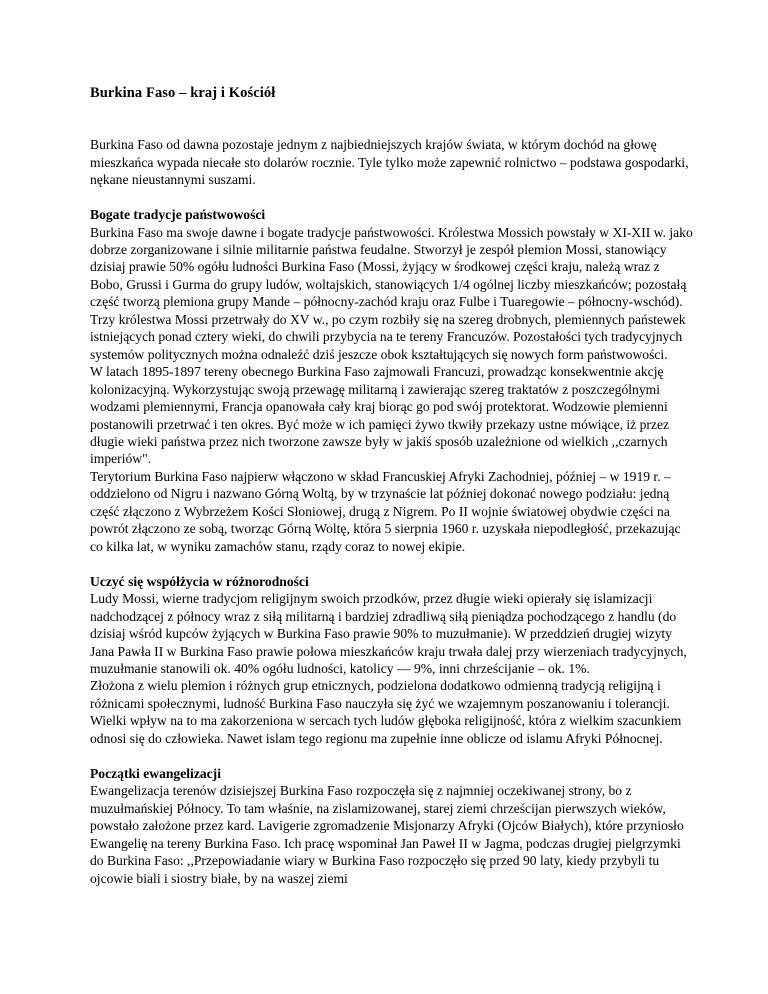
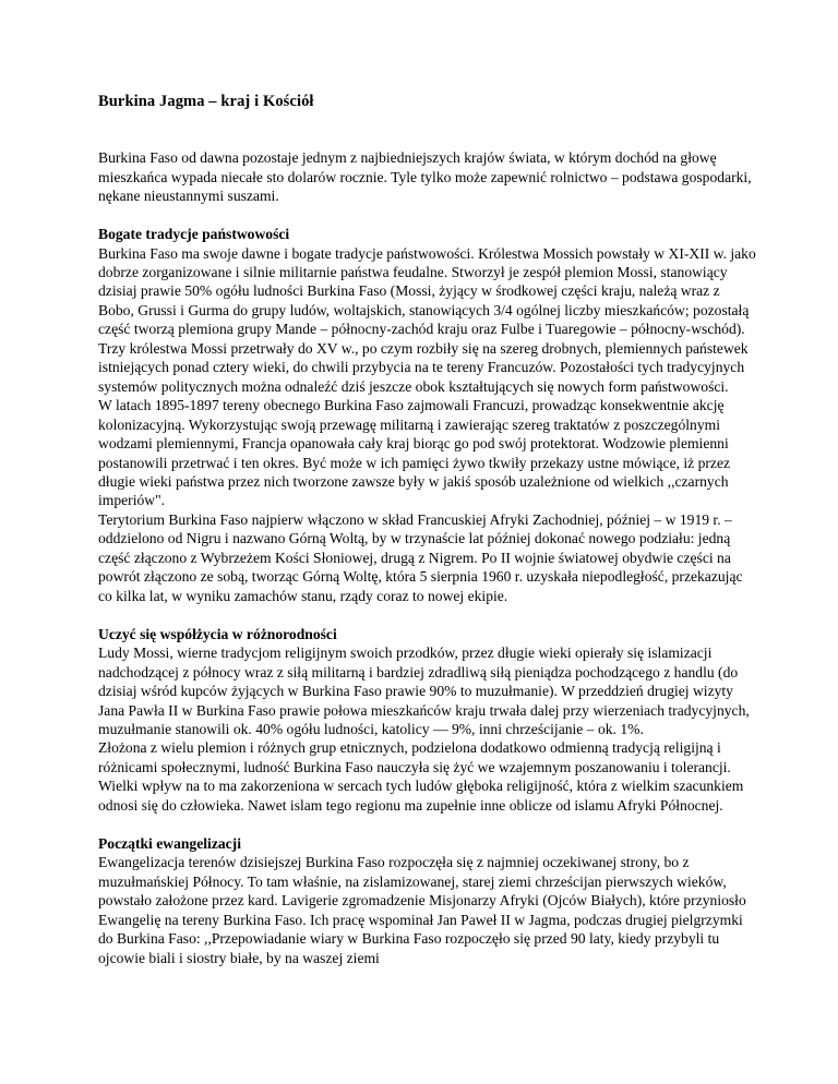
- Burkina Faso – kraj i Kościół
+ Burkina Jagma – kraj i Kościół
  Burkina Faso od dawna pozostaje jednym z najbiedniejszych krajów świata, w którym dochód na głowę mieszkańca wypada niecałe sto dolarów rocznie. Tyle tylko może zapewnić rolnictwo – podstawa gospodarki, nękane nieustannymi suszami.
  Bogate tradycje państwowości
- Burkina Faso ma swoje dawne i bogate tradycje państwowości. Królestwa Mossich powstały w XI-XII w. jako dobrze zorganizowane i silnie militarnie państwa feudalne. Stworzył je zespół plemion Mossi, stanowiący dzisiaj prawie 50% ogółu ludności Burkina Faso (Mossi, żyjący w środkowej części kraju, należą wraz z Bobo, Grussi i Gurma do grupy ludów, woltajskich, stanowiących 1/4 ogólnej liczby mieszkańców; pozostałą część tworzą plemiona grupy Mande – północny-zachód kraju oraz Fulbe i Tuaregowie – północny-wschód). Trzy królestwa Mossi przetrwały do XV w., po czym rozbiły się na szereg drobnych, plemiennych państewek istniejących ponad cztery wieki, do chwili przybycia na te tereny Francuzów. Pozostałości tych tradycyjnych systemów politycznych można odnaleźć dziś jeszcze obok kształtujących się nowych form państwowości.
+ Burkina Faso ma swoje dawne i bogate tradycje państwowości. Królestwa Mossich powstały w XI-XII w. jako dobrze zorganizowane i silnie militarnie państwa feudalne. Stworzył je zespół plemion Mossi, stanowiący dzisiaj prawie 50% ogółu ludności Burkina Faso (Mossi, żyjący w środkowej części kraju, należą wraz z Bobo, Grussi i Gurma do grupy ludów, woltajskich, stanowiących 3/4 ogólnej liczby mieszkańców; pozostałą część tworzą plemiona grupy Mande – północny-zachód kraju oraz Fulbe i Tuaregowie – północny-wschód). Trzy królestwa Mossi przetrwały do XV w., po czym rozbiły się na szereg drobnych, plemiennych państewek istniejących ponad cztery wieki, do chwili przybycia na te tereny Francuzów. Pozostałości tych tradycyjnych systemów politycznych można odnaleźć dziś jeszcze obok kształtujących się nowych form państwowości.
  W latach 1895-1897 tereny obecnego Burkina Faso zajmowali Francuzi, prowadząc konsekwentnie akcję kolonizacyjną. Wykorzystując swoją przewagę militarną i zawierając szereg traktatów z poszczególnymi wodzami plemiennymi, Francja opanowała cały kraj biorąc go pod swój protektorat. Wodzowie plemienni postanowili przetrwać i ten okres. Być może w ich pamięci żywo tkwiły przekazy ustne mówiące, iż przez długie wieki państwa przez nich tworzone zawsze były w jakiś sposób uzależnione od wielkich ,,czarnych imperiów".
  Terytorium Burkina Faso najpierw włączono w skład Francuskiej Afryki Zachodniej, później – w 1919 r. – oddzielono od Nigru i nazwano Górną Woltą, by w trzynaście lat później dokonać nowego podziału: jedną część złączono z Wybrzeżem Kości Słoniowej, drugą z Nigrem. Po II wojnie światowej obydwie części na powrót złączono ze sobą, tworząc Górną Woltę, która 5 sierpnia 1960 r. uzyskała niepodległość, przekazując co kilka lat, w wyniku zamachów stanu, rządy coraz to nowej ekipie.
  Uczyć się współżycia w różnorodności
  Ludy Mossi, wierne tradycjom religijnym swoich przodków, przez długie wieki opierały się islamizacji nadchodzącej z północy wraz z siłą militarną i bardziej zdradliwą siłą pieniądza pochodzącego z handlu (do dzisiaj wśród kupców żyjących w Burkina Faso prawie 90% to muzułmanie). W przeddzień drugiej wizyty Jana Pawła II w Burkina Faso prawie połowa mieszkańców kraju trwała dalej przy wierzeniach tradycyjnych, muzułmanie stanowili ok. 40% ogółu ludności, katolicy — 9%, inni chrześcijanie – ok. 1%.
  Złożona z wielu plemion i różnych grup etnicznych, podzielona dodatkowo odmienną tradycją religijną i różnicami społecznymi, ludność Burkina Faso nauczyła się żyć we wzajemnym poszanowaniu i tolerancji. Wielki wpływ na to ma zakorzeniona w sercach tych ludów głęboka religijność, która z wielkim szacunkiem odnosi się do człowieka. Nawet islam tego regionu ma zupełnie inne oblicze od islamu Afryki Północnej.
  Początki ewangelizacji
  Ewangelizacja terenów dzisiejszej Burkina Faso rozpoczęła się z najmniej oczekiwanej strony, bo z muzułmańskiej Północy. To tam właśnie, na zislamizowanej, starej ziemi chrześcijan pierwszych wieków, powstało założone przez kard. Lavigerie zgromadzenie Misjonarzy Afryki (Ojców Białych), które przyniosło Ewangelię na tereny Burkina Faso. Ich pracę wspominał Jan Paweł II w Jagma, podczas drugiej pielgrzymki do Burkina Faso: ,,Przepowiadanie wiary w Burkina Faso rozpoczęło się przed 90 laty, kiedy przybyli tu ojcowie biali i siostry białe, by na waszej ziemi
